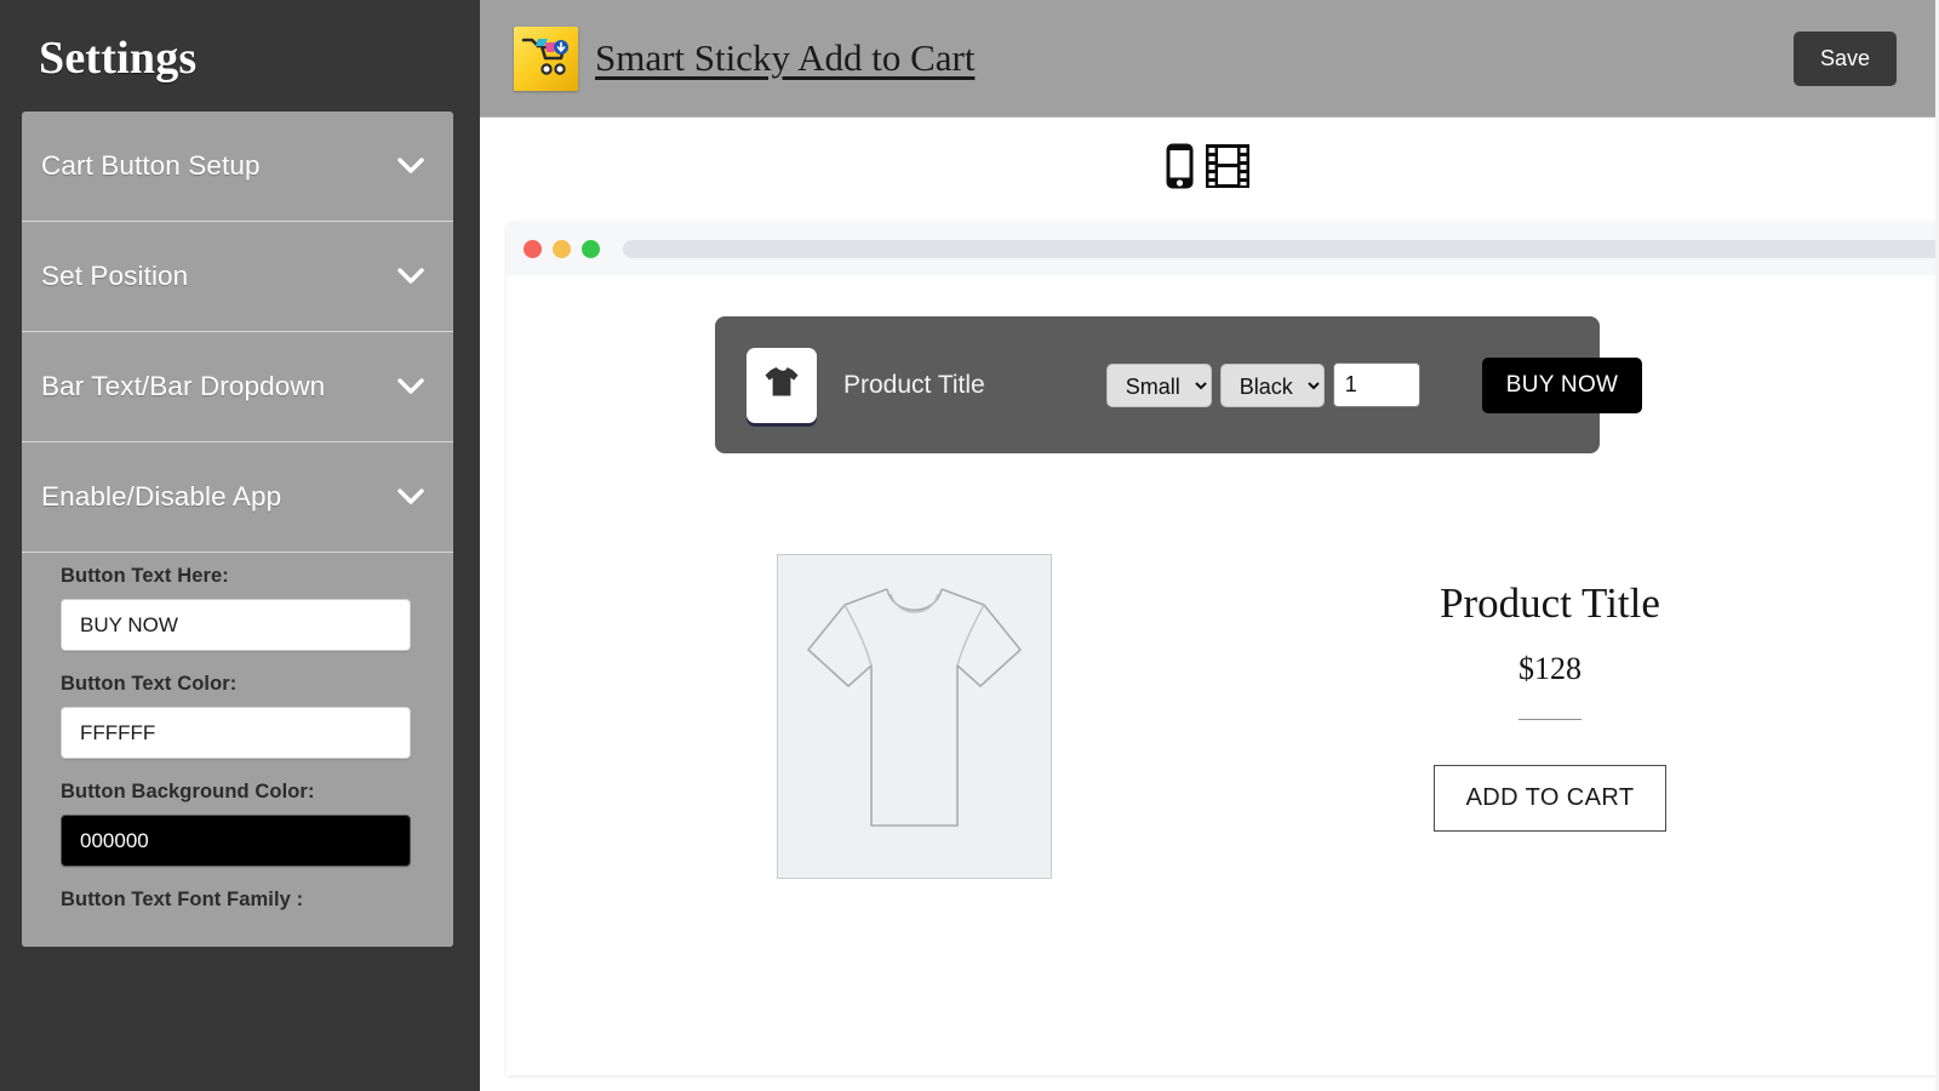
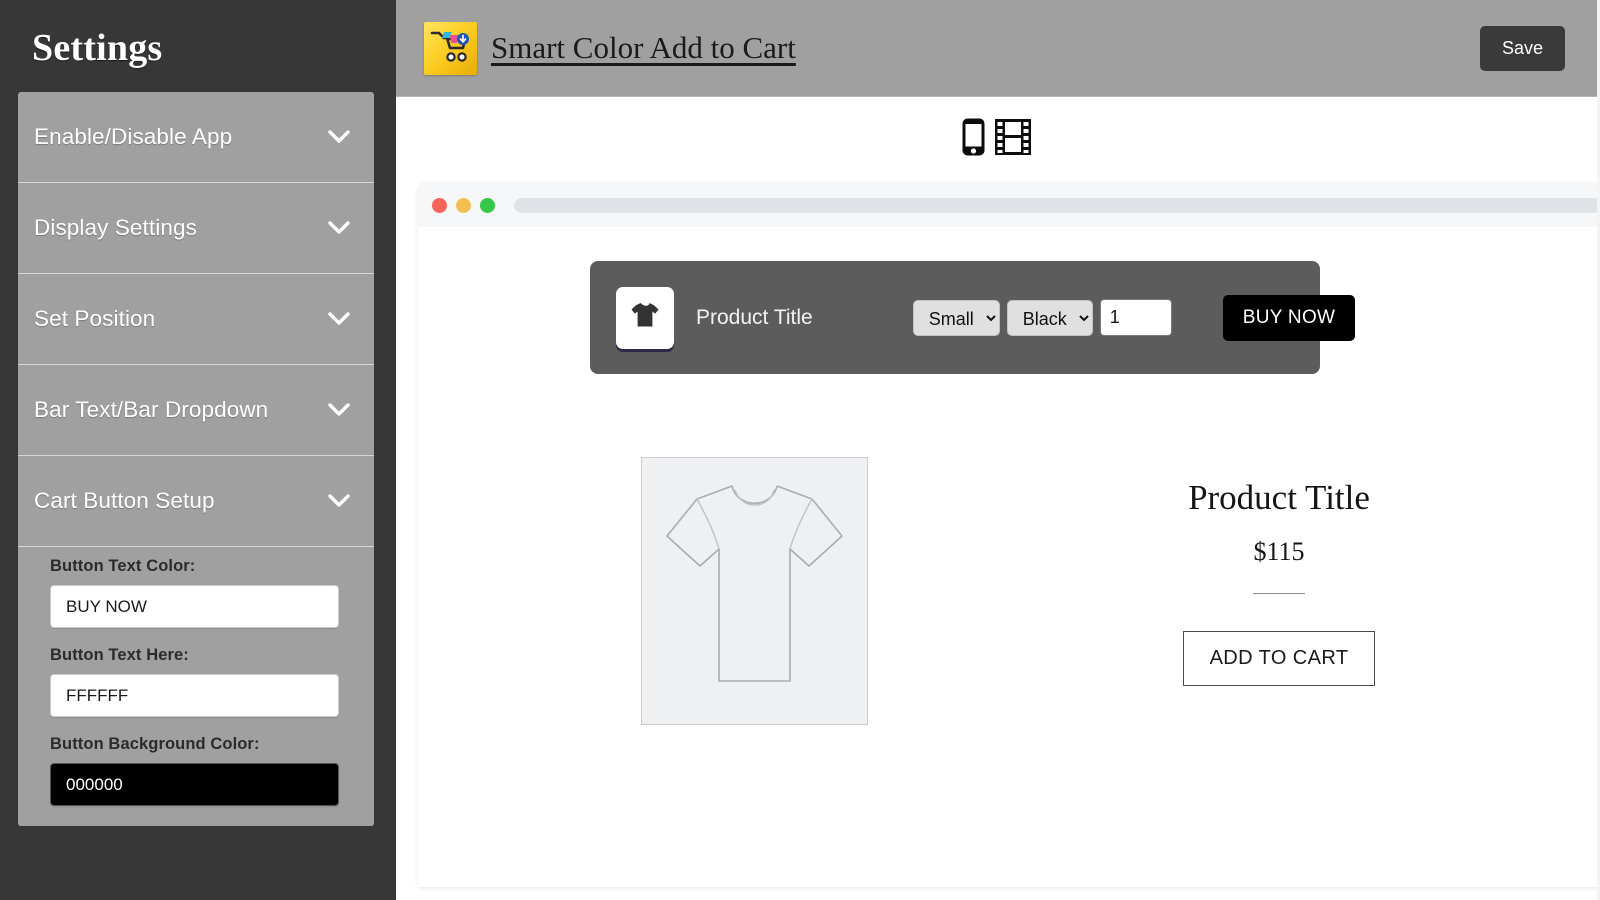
  Settings
- Cart Button Setup
+ Enable/Disable App
+ Display Settings
  Set Position
  Bar Text/Bar Dropdown
- Enable/Disable App
+ Cart Button Setup
- Button Text Here:
+ Button Text Color:
  BUY NOW
- Button Text Color:
+ Button Text Here:
  FFFFFF
  Button Background Color:
  000000
- Button Text Font Family :
- Smart Sticky Add to Cart
+ Smart Color Add to Cart
  Save
  Product Title
  Small
  Black
  1
  BUY NOW
  Product Title
- $128
+ $115
  ADD TO CART
